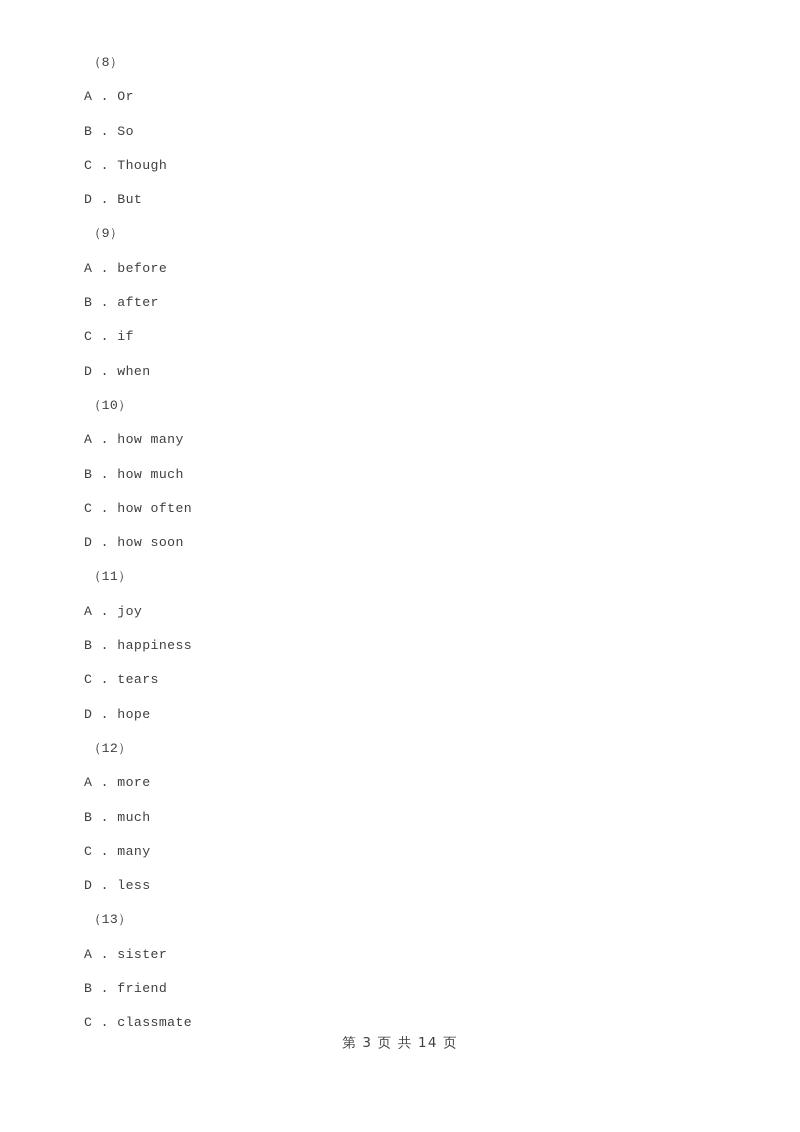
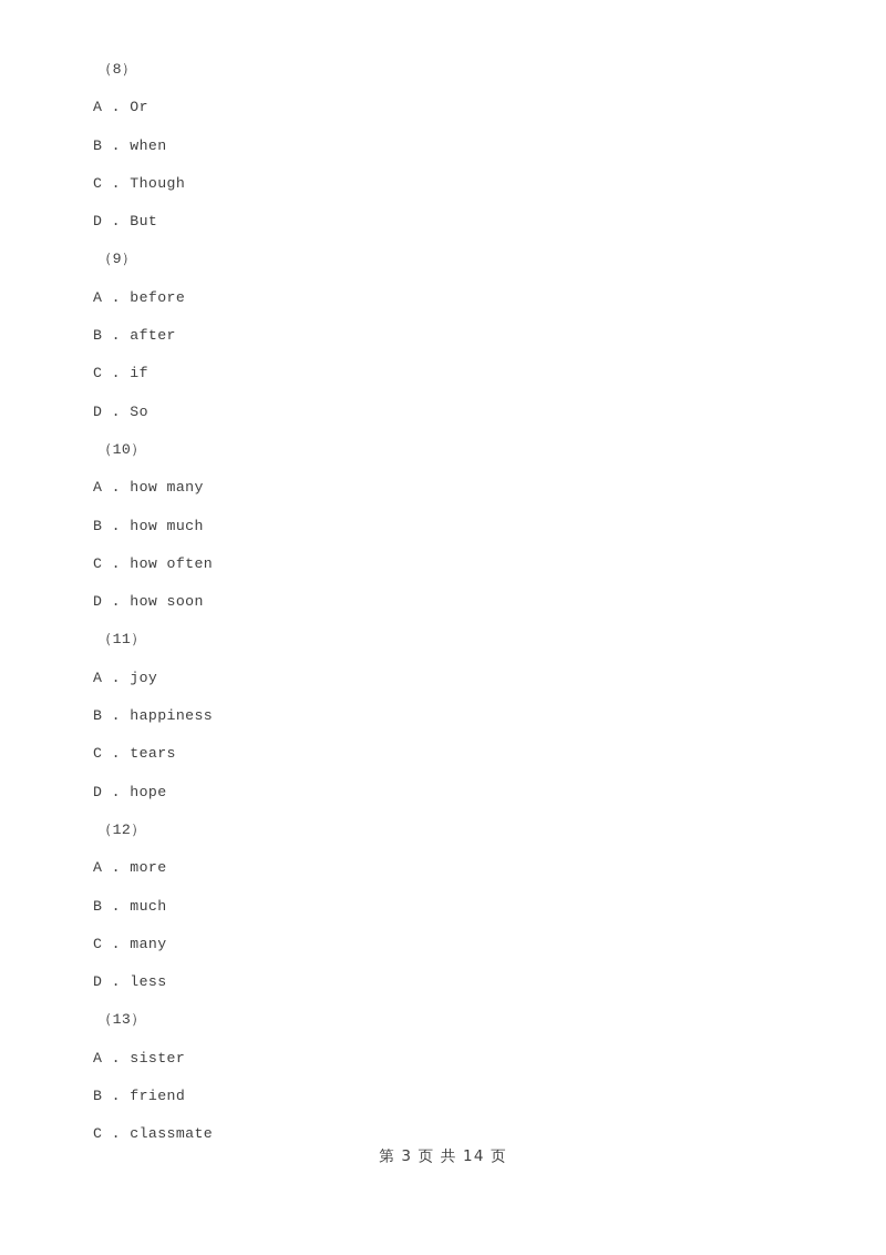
  （8）
  A . Or
- B . So
+ B . when
  C . Though
  D . But
  （9）
  A . before
  B . after
  C . if
- D . when
+ D . So
  （10）
  A . how many
  B . how much
  C . how often
  D . how soon
  （11）
  A . joy
  B . happiness
  C . tears
  D . hope
  （12）
  A . more
  B . much
  C . many
  D . less
  （13）
  A . sister
  B . friend
  C . classmate
  第 3 页 共 14 页
